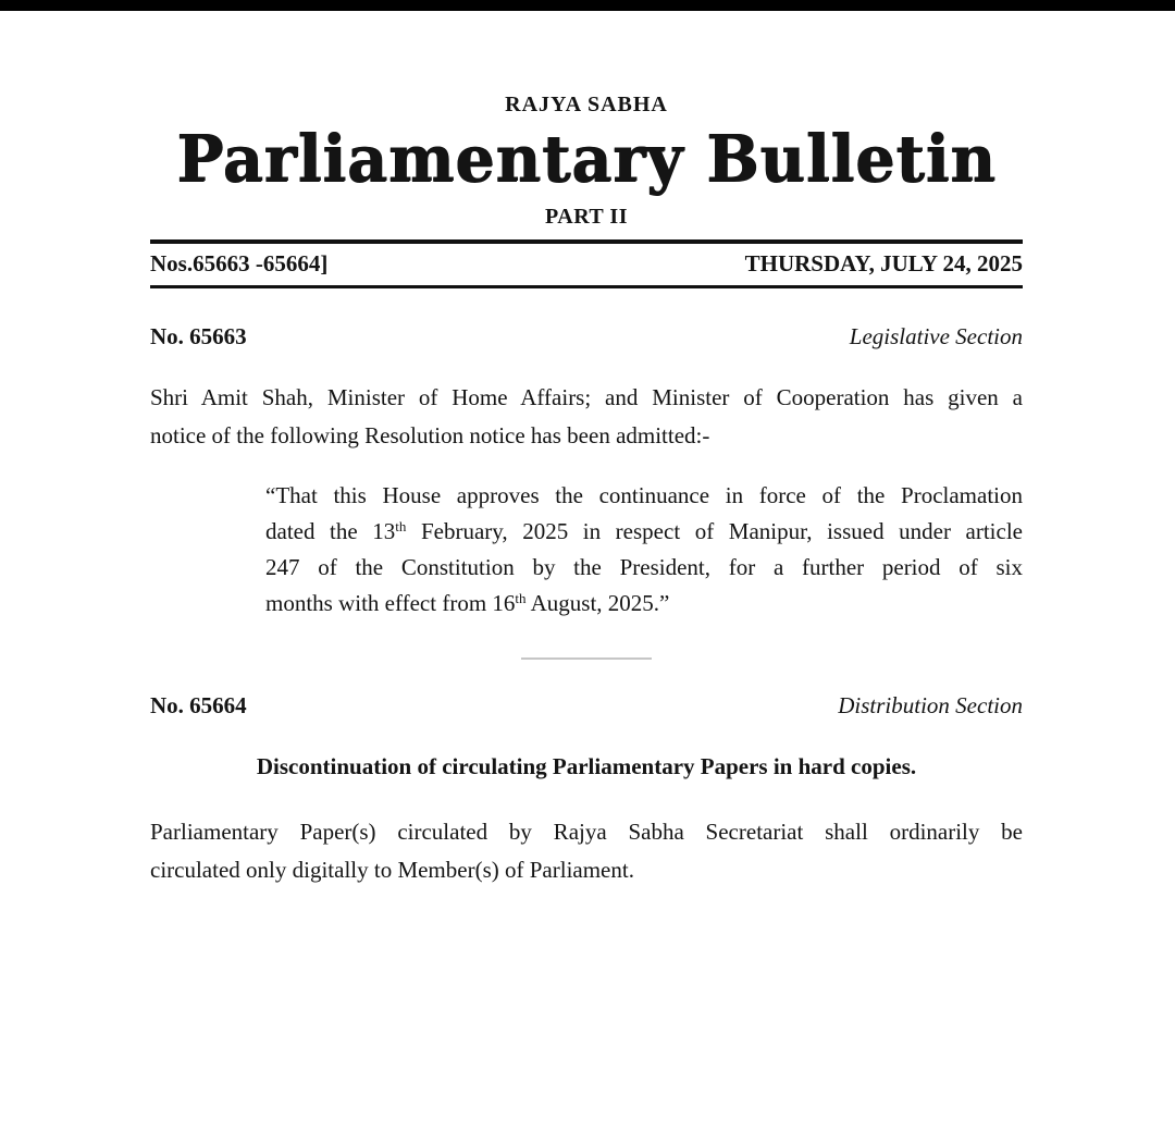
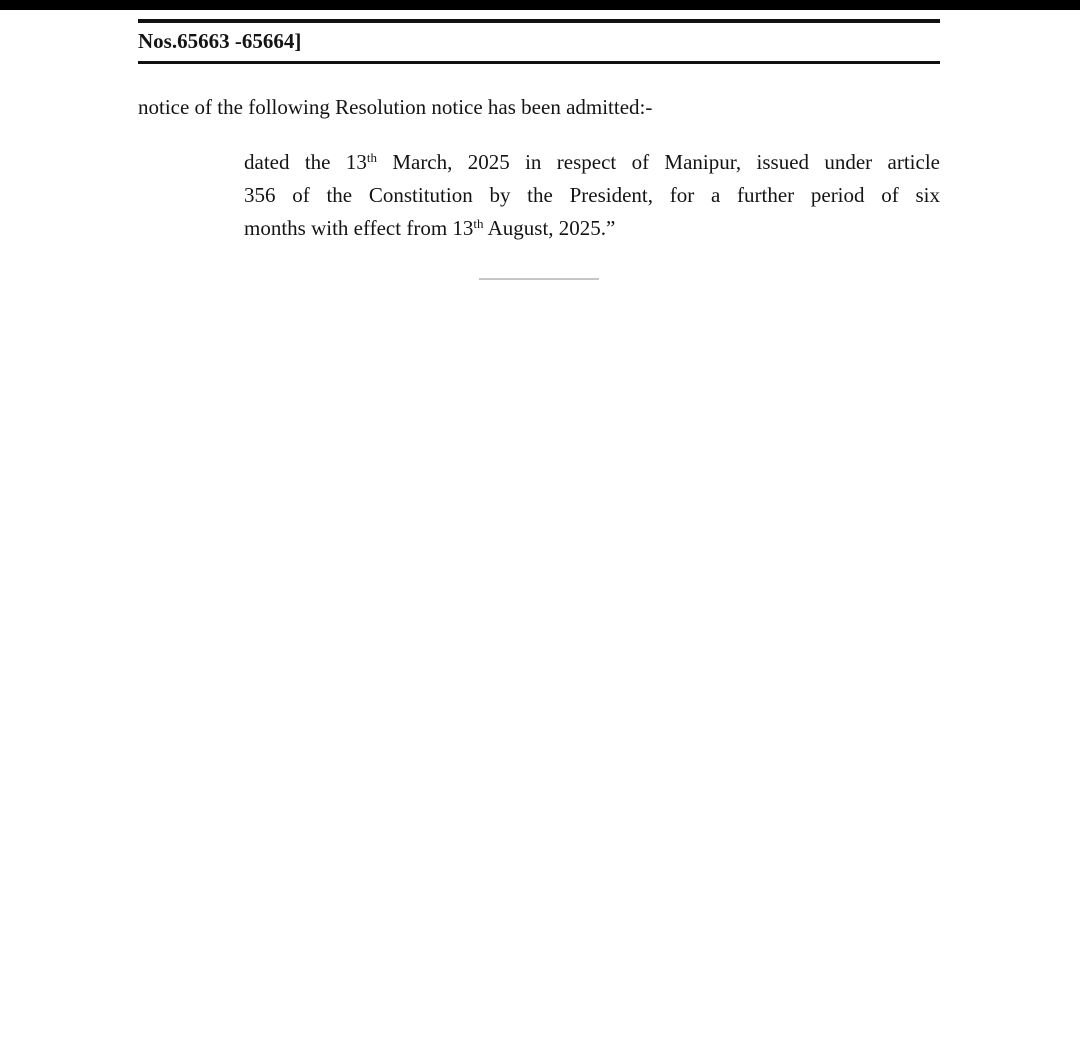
- RAJYA SABHA
- Parliamentary Bulletin
- PART II
  Nos.65663 -65664]
- THURSDAY, JULY 24, 2025
- No. 65663
- Legislative Section
- Shri Amit Shah, Minister of Home Affairs; and Minister of Cooperation has given a
  notice of the following Resolution notice has been admitted:-
- “That this House approves the continuance in force of the Proclamation
- dated the 13th February, 2025 in respect of Manipur, issued under article
+ dated the 13th March, 2025 in respect of Manipur, issued under article
- 247 of the Constitution by the President, for a further period of six
+ 356 of the Constitution by the President, for a further period of six
- months with effect from 16th August, 2025.”
+ months with effect from 13th August, 2025.”
- No. 65664
- Distribution Section
- Discontinuation of circulating Parliamentary Papers in hard copies.
- Parliamentary Paper(s) circulated by Rajya Sabha Secretariat shall ordinarily be
- circulated only digitally to Member(s) of Parliament.
